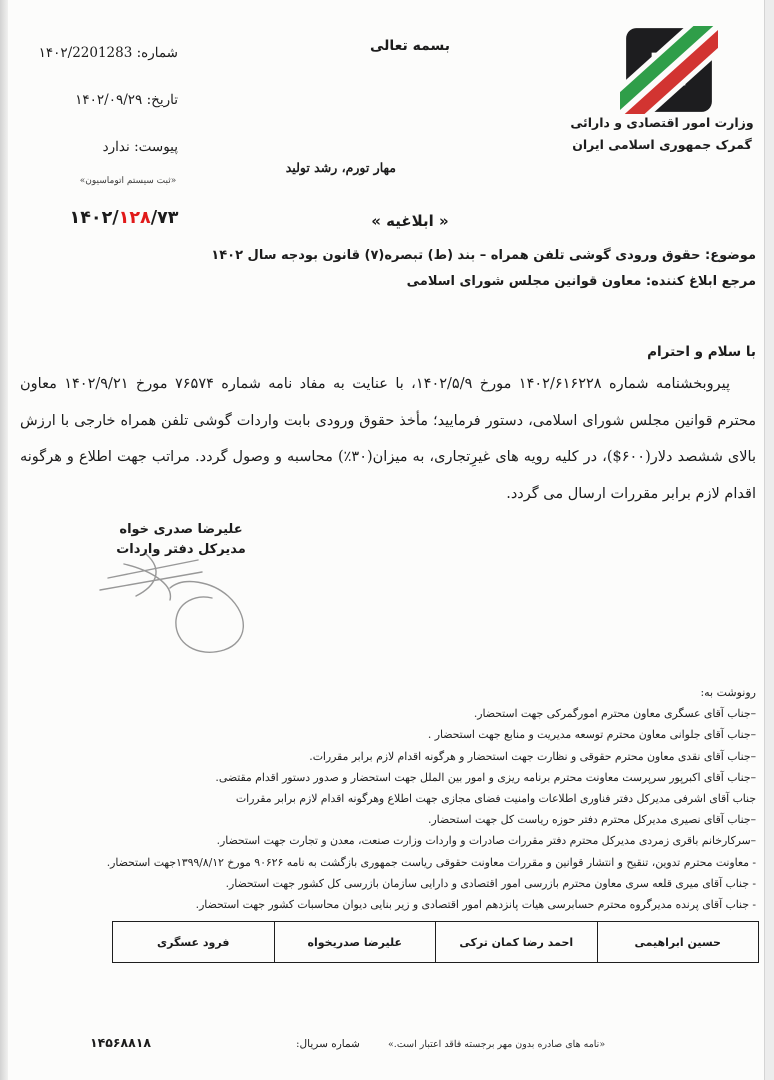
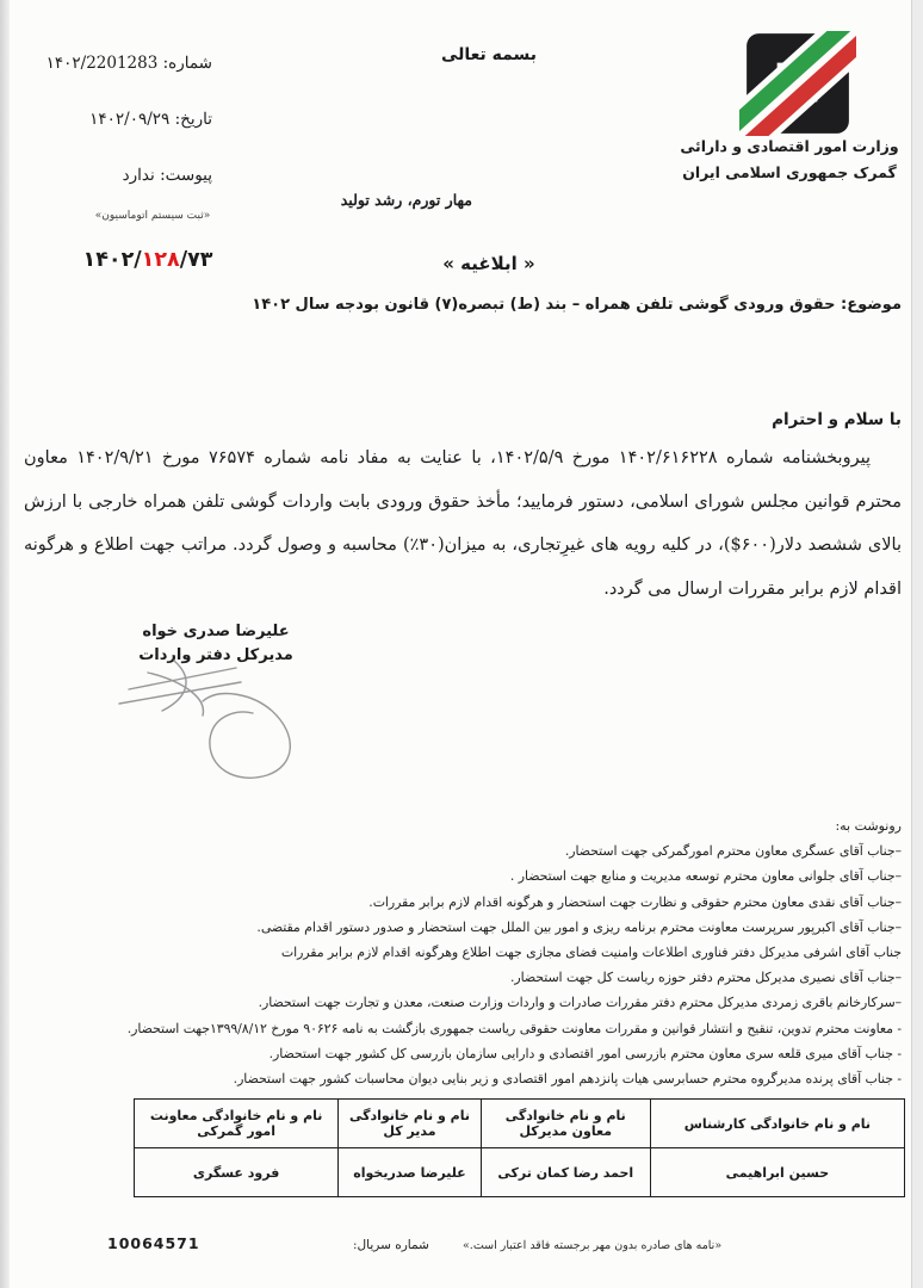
  وزارت امور اقتصادی و دارائی
  گمرک جمهوری اسلامی ایران
  بسمه تعالی
  شماره: ۱۴۰۲/2201283
  تاریخ: ۱۴۰۲/۰۹/۲۹
  پیوست: ندارد
  «ثبت سیستم اتوماسیون»
  مهار تورم، رشد تولید
  « ابلاغیه »
  ۱۴۰۲/۱۲۸/۷۳
  موضوع: حقوق ورودی گوشی تلفن همراه – بند (ط) تبصره(۷) قانون بودجه سال ۱۴۰۲
- مرجع ابلاغ کننده: معاون قوانین مجلس شورای اسلامی
  با سلام و احترام
  پیروبخشنامه شماره ۱۴۰۲/۶۱۶۲۲۸ مورخ ۱۴۰۲/۵/۹، با عنایت به مفاد نامه شماره ۷۶۵۷۴ مورخ ۱۴۰۲/۹/۲۱ معاون محترم قوانین مجلس شورای اسلامی، دستور فرمایید؛ مأخذ حقوق ورودی بابت واردات گوشی تلفن همراه خارجی با ارزش بالای ششصد دلار(۶۰۰$)، در کلیه رویه های غیرِتجاری، به میزان(۳۰٪) محاسبه و وصول گردد. مراتب جهت اطلاع و هرگونه اقدام لازم برابر مقررات ارسال می گردد.
  علیرضا صدری خواه
  مدیرکل دفتر واردات
  رونوشت به:
  –جناب آقای عسگری معاون محترم امورگمرکی جهت استحضار.
  –جناب آقای جلوانی معاون محترم توسعه مدیریت و منابع جهت استحضار .
  –جناب آقای نقدی معاون محترم حقوقی و نظارت جهت استحضار و هرگونه اقدام لازم برابر مقررات.
  –جناب آقای اکبرپور سرپرست معاونت محترم برنامه ریزی و امور بین الملل جهت استحضار و صدور دستور اقدام مقتضی.
  جناب آقای اشرفی مدیرکل دفتر فناوری اطلاعات وامنیت فضای مجازی جهت اطلاع وهرگونه اقدام لازم برابر مقررات
  –جناب آقای نصیری مدیرکل محترم دفتر حوزه ریاست کل جهت استحضار.
  –سرکارخانم باقری زمردی مدیرکل محترم دفتر مقررات صادرات و واردات وزارت صنعت، معدن و تجارت جهت استحضار.
  - معاونت محترم تدوین، تنقیح و انتشار قوانین و مقررات معاونت حقوقی ریاست جمهوری بازگشت به نامه ۹۰۶۲۶ مورخ ۱۳۹۹/۸/۱۲جهت استحضار.
  - جناب آقای میری قلعه سری معاون محترم بازرسی امور اقتصادی و دارایی سازمان بازرسی کل کشور جهت استحضار.
  - جناب آقای پرنده مدیرگروه محترم حسابرسی هیات پانزدهم امور اقتصادی و زیر بنایی دیوان محاسبات کشور جهت استحضار.
+ نام و نام خانوادگی کارشناس	نام و نام خانوادگی معاون مدیرکل	نام و نام خانوادگی مدیر کل	نام و نام خانوادگی معاونت امور گمرکی
  حسین ابراهیمی	احمد رضا کمان ترکی	علیرضا صدریخواه	فرود عسگری
  «نامه های صادره بدون مهر برجسته فاقد اعتبار است.»
  شماره سریال:
- ۱۴۵۶۸۸۱۸
+ 10064571
